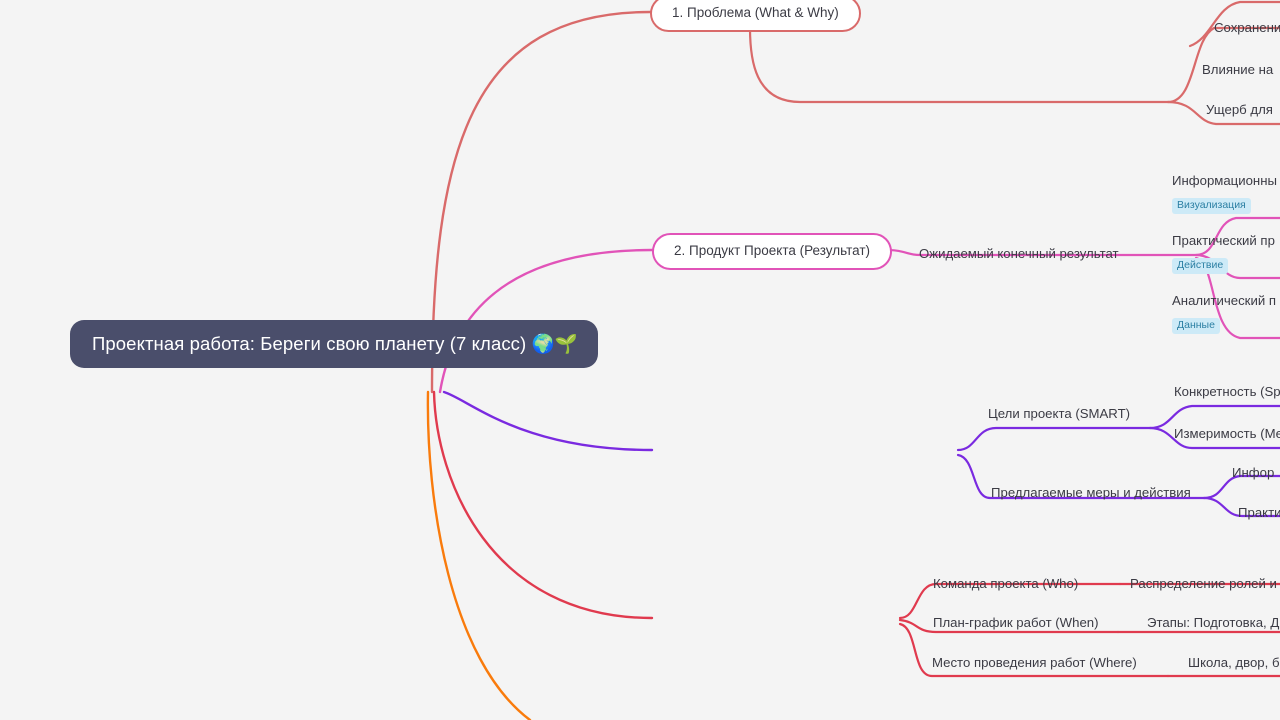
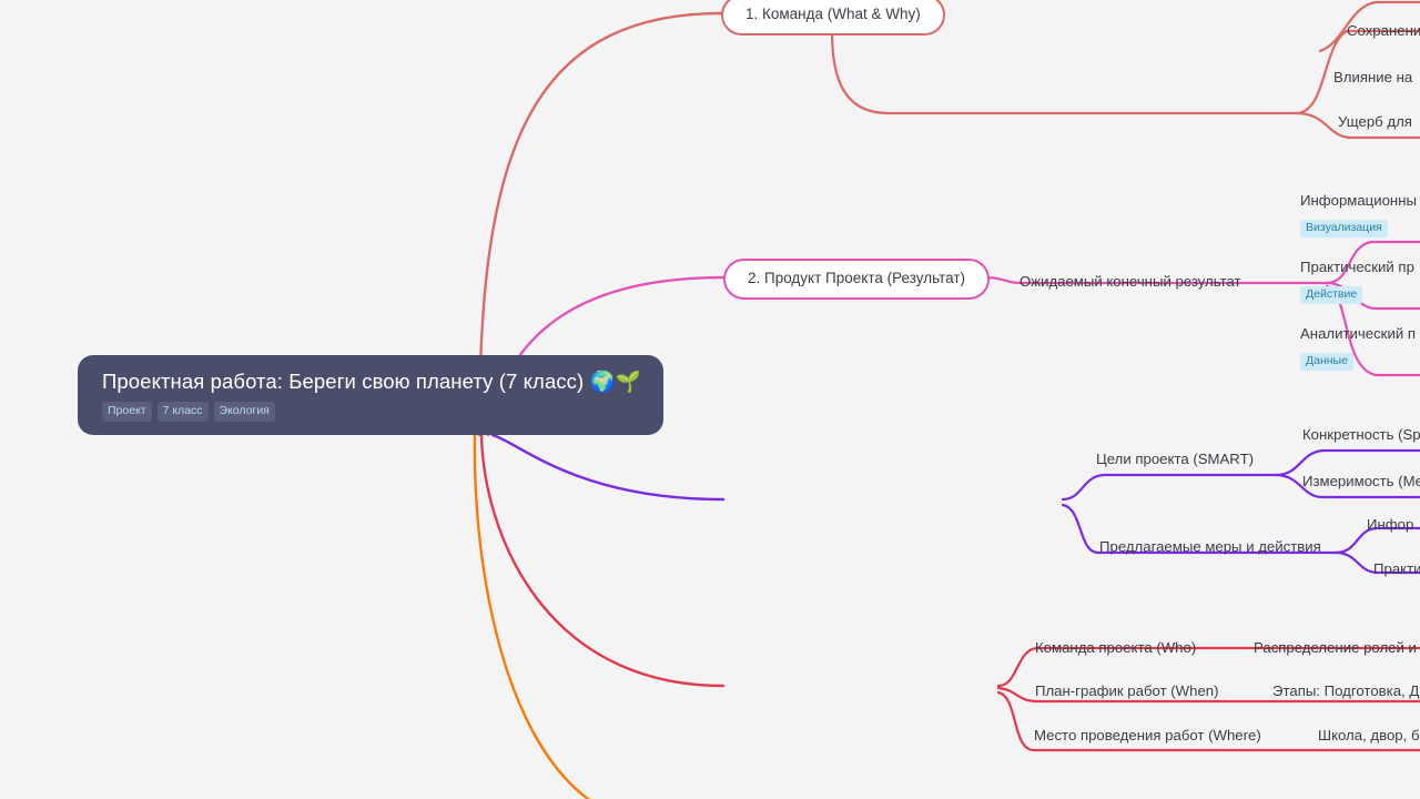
  Проектная работа: Береги свою планету (7 класс) 🌍🌱
+ Проект
+ 7 класс
+ Экология
- 1. Проблема (What & Why)
+ 1. Команда (What & Why)
  Сохранени
  Влияние на
  Ущерб для
  2. Продукт Проекта (Результат)
  Ожидаемый конечный результат
  Информационны
  Визуализация
  Практический пр
  Действие
  Аналитический п
  Данные
  Цели проекта (SMART)
  Конкретность (Sp
  Измеримость (Me
  Предлагаемые меры и действия
  Инфор
  Практи
  Команда проекта (Who)
  Распределение ролей и
  План-график работ (When)
  Этапы: Подготовка, Д
  Место проведения работ (Where)
  Школа, двор, б
